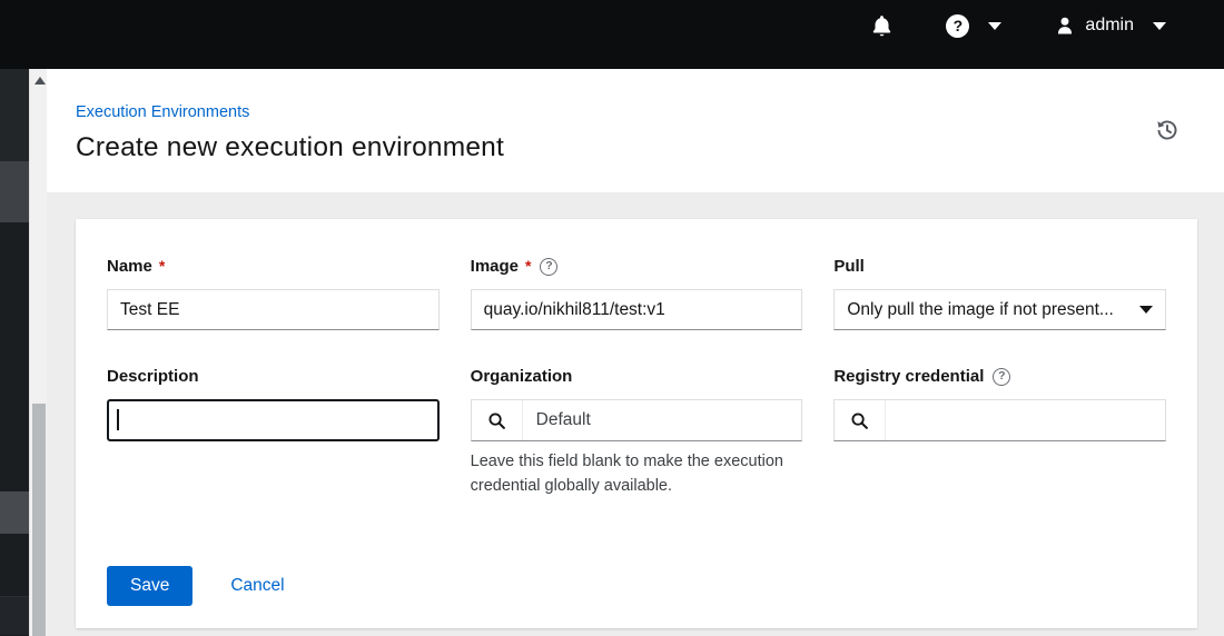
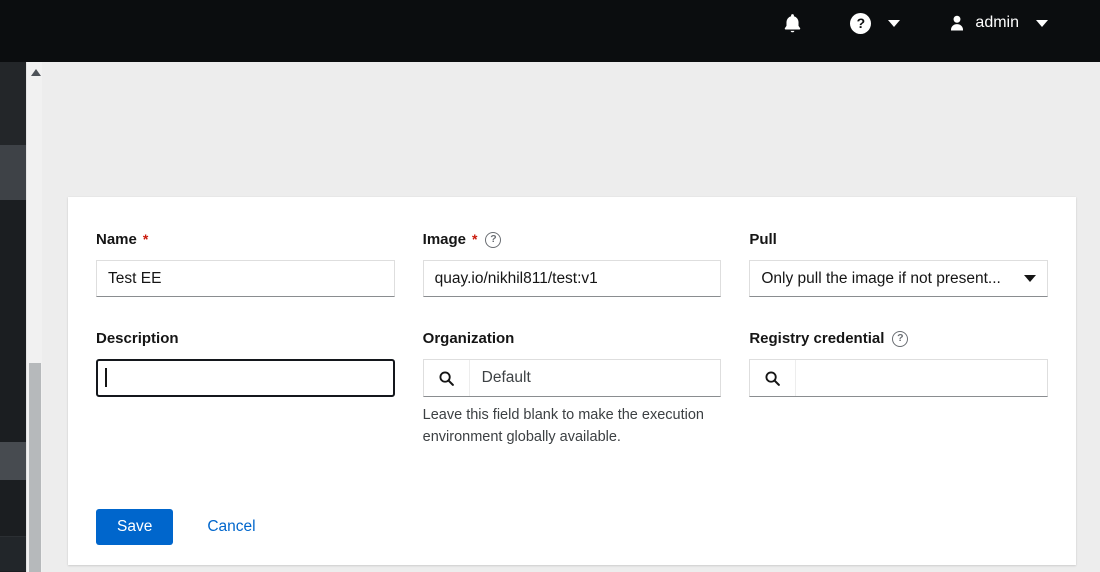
  ?
  admin
- Execution Environments
- Create new execution environment
  Name
  *
  Test EE
  Image
  *
  ?
  quay.io/nikhil811/test:v1
  Pull
  Only pull the image if not present...
  Description
  Organization
  Default
- Leave this field blank to make the execution credential globally available.
+ Leave this field blank to make the execution environment globally available.
  Registry credential
  ?
  Save
  Cancel
